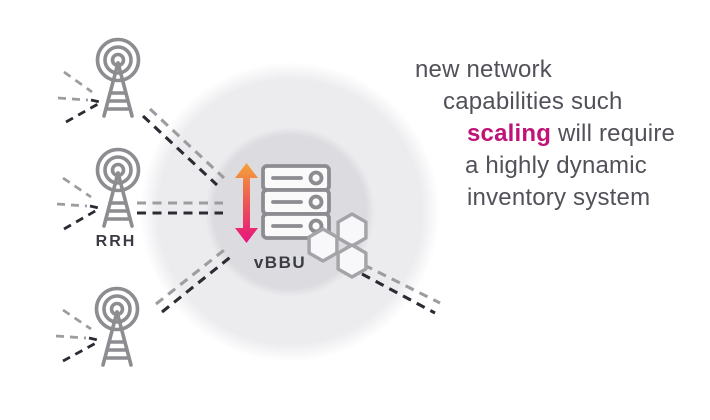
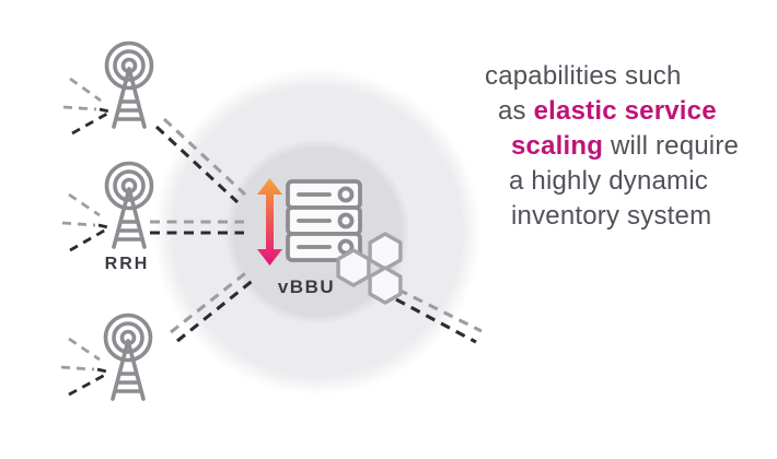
  RRH
  vBBU
- new network
  capabilities such
+ as elastic service
  scaling will require
  a highly dynamic
  inventory system
